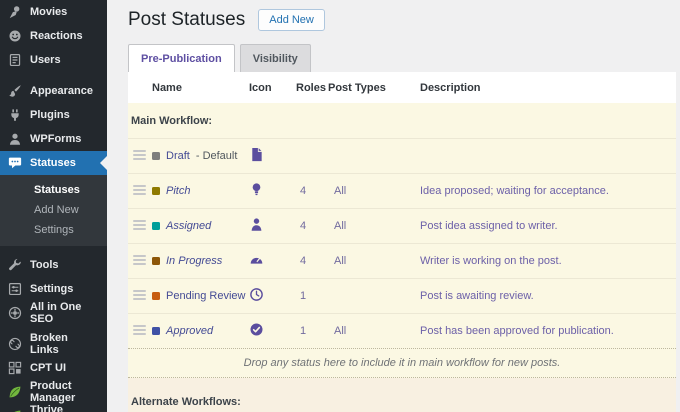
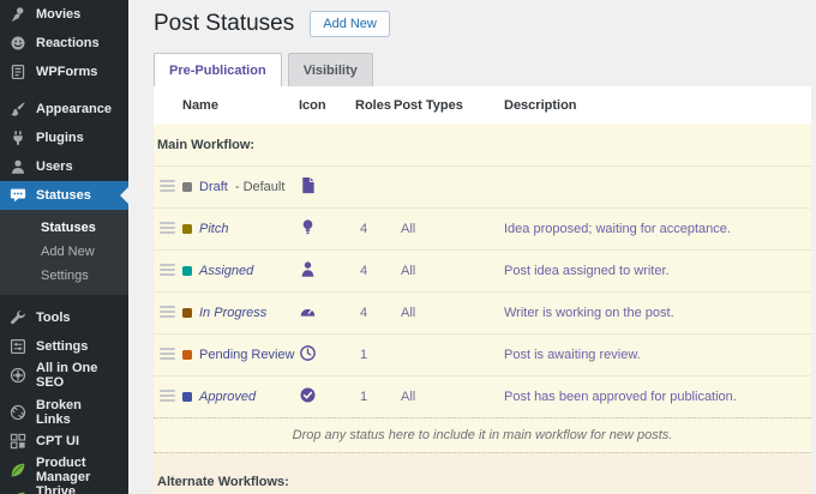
  Movies
  Reactions
- Users
+ WPForms
  Appearance
  Plugins
- WPForms
+ Users
  Statuses
  Statuses
  Add New
  Settings
  Tools
  Settings
  All in One SEO
  Broken Links
  CPT UI
  Product Manager
  Post Statuses
  Add New
  Pre-Publication
  Visibility
  Name
  Icon
  Roles
  Post Types
  Description
  Main Workflow:
  Draft
  - Default
  Pitch
  4
  All
  Idea proposed; waiting for acceptance.
  Assigned
  4
  All
  Post idea assigned to writer.
  In Progress
  4
  All
  Writer is working on the post.
  Pending Review
  1
  Post is awaiting review.
  Approved
  1
  All
  Post has been approved for publication.
  Drop any status here to include it in main workflow for new posts.
  Alternate Workflows:
